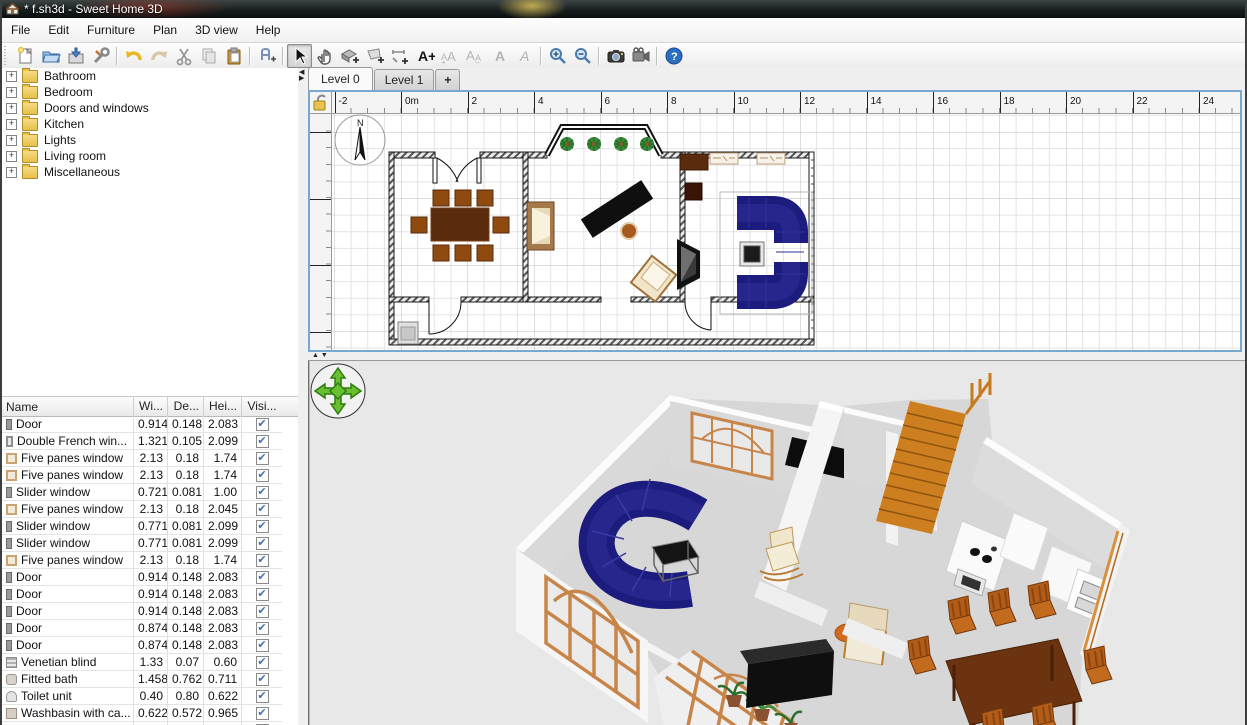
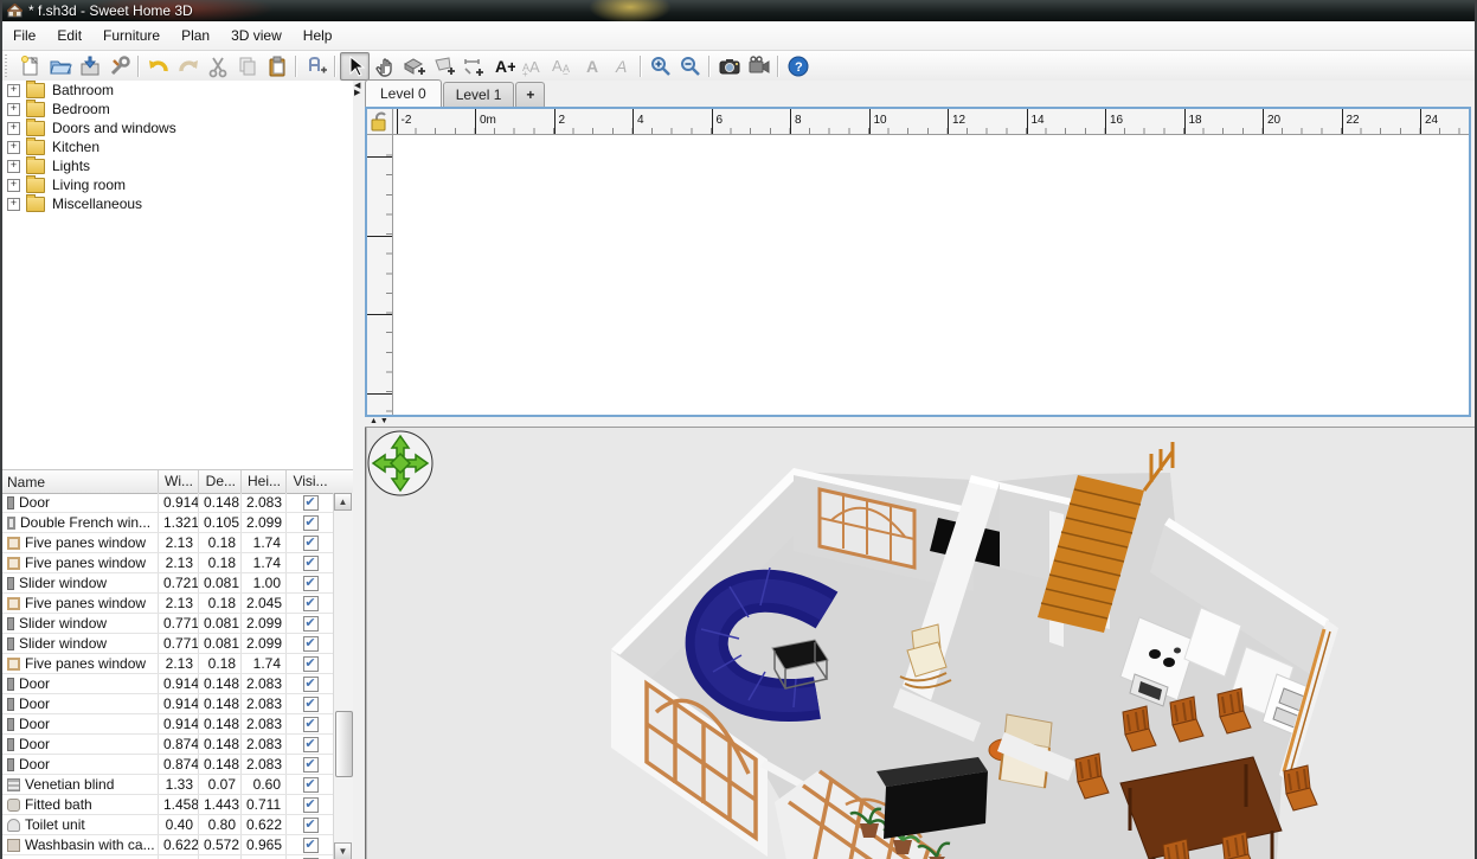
  * f.sh3d - Sweet Home 3D
  File
  Edit
  Furniture
  Plan
  3D view
  Help
  A+
  A
  A
  +
  A
  A
  −
  A
  A
  ?
  +
  Bathroom
  +
  Bedroom
  +
  Doors and windows
  +
  Kitchen
  +
  Lights
  +
  Living room
  +
  Miscellaneous
  Name
  Wi...
  De...
  Hei...
  Visi...
  Door
  0.914
  0.148
  2.083
  ✔
  Double French win...
  1.321
  0.105
  2.099
  ✔
  Five panes window
  2.13
  0.18
  1.74
  ✔
  Five panes window
  2.13
  0.18
  1.74
  ✔
  Slider window
  0.721
  0.081
  1.00
  ✔
  Five panes window
  2.13
  0.18
  2.045
  ✔
  Slider window
  0.771
  0.081
  2.099
  ✔
  Slider window
  0.771
  0.081
  2.099
  ✔
  Five panes window
  2.13
  0.18
  1.74
  ✔
  Door
  0.914
  0.148
  2.083
  ✔
  Door
  0.914
  0.148
  2.083
  ✔
  Door
  0.914
  0.148
  2.083
  ✔
  Door
  0.874
  0.148
  2.083
  ✔
  Door
  0.874
  0.148
  2.083
  ✔
  Venetian blind
  1.33
  0.07
  0.60
  ✔
  Fitted bath
  1.458
- 0.762
+ 1.443
  0.711
  ✔
  Toilet unit
  0.40
  0.80
  0.622
  ✔
  Washbasin with ca...
  0.622
  0.572
  0.965
  ✔
+ ▲
+ ▼
  Level 0
  Level 1
  +
  -2
  0m
  2
  4
  6
  8
  10
  12
  14
  16
  18
  20
  22
  24
- N
